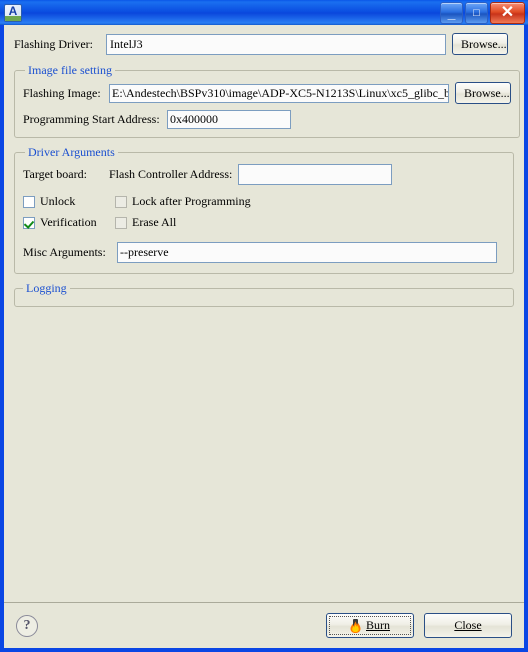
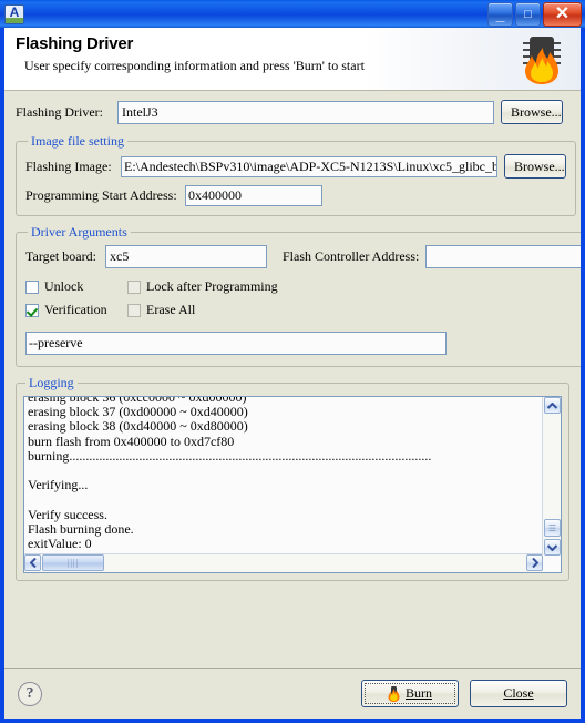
  _
  □
  ✕
+ Flashing Driver
+ User specify corresponding information and press 'Burn' to start
  Flashing Driver:
  IntelJ3
  Browse...
  Image file setting
  Flashing Image:
  E:\Andestech\BSPv310\image\ADP-XC5-N1213S\Linux\xc5_glibc_b
  Browse...
  Programming Start Address:
  0x400000
  Driver Arguments
  Target board:
+ xc5
  Flash Controller Address:
  Unlock
  Lock after Programming
  Verification
  Erase All
- Misc Arguments:
  --preserve
  Logging
+ erasing block 36 (0xcc0000 ~ 0xd00000)
+ erasing block 37 (0xd00000 ~ 0xd40000)
+ erasing block 38 (0xd40000 ~ 0xd80000)
+ burn flash from 0x400000 to 0xd7cf80
+ burning.............................................................................................................
+ Verifying...
+ Verify success.
+ Flash burning done.
+ exitValue: 0
+ ☰
+ ||||
  ?
  Burn
  Close
